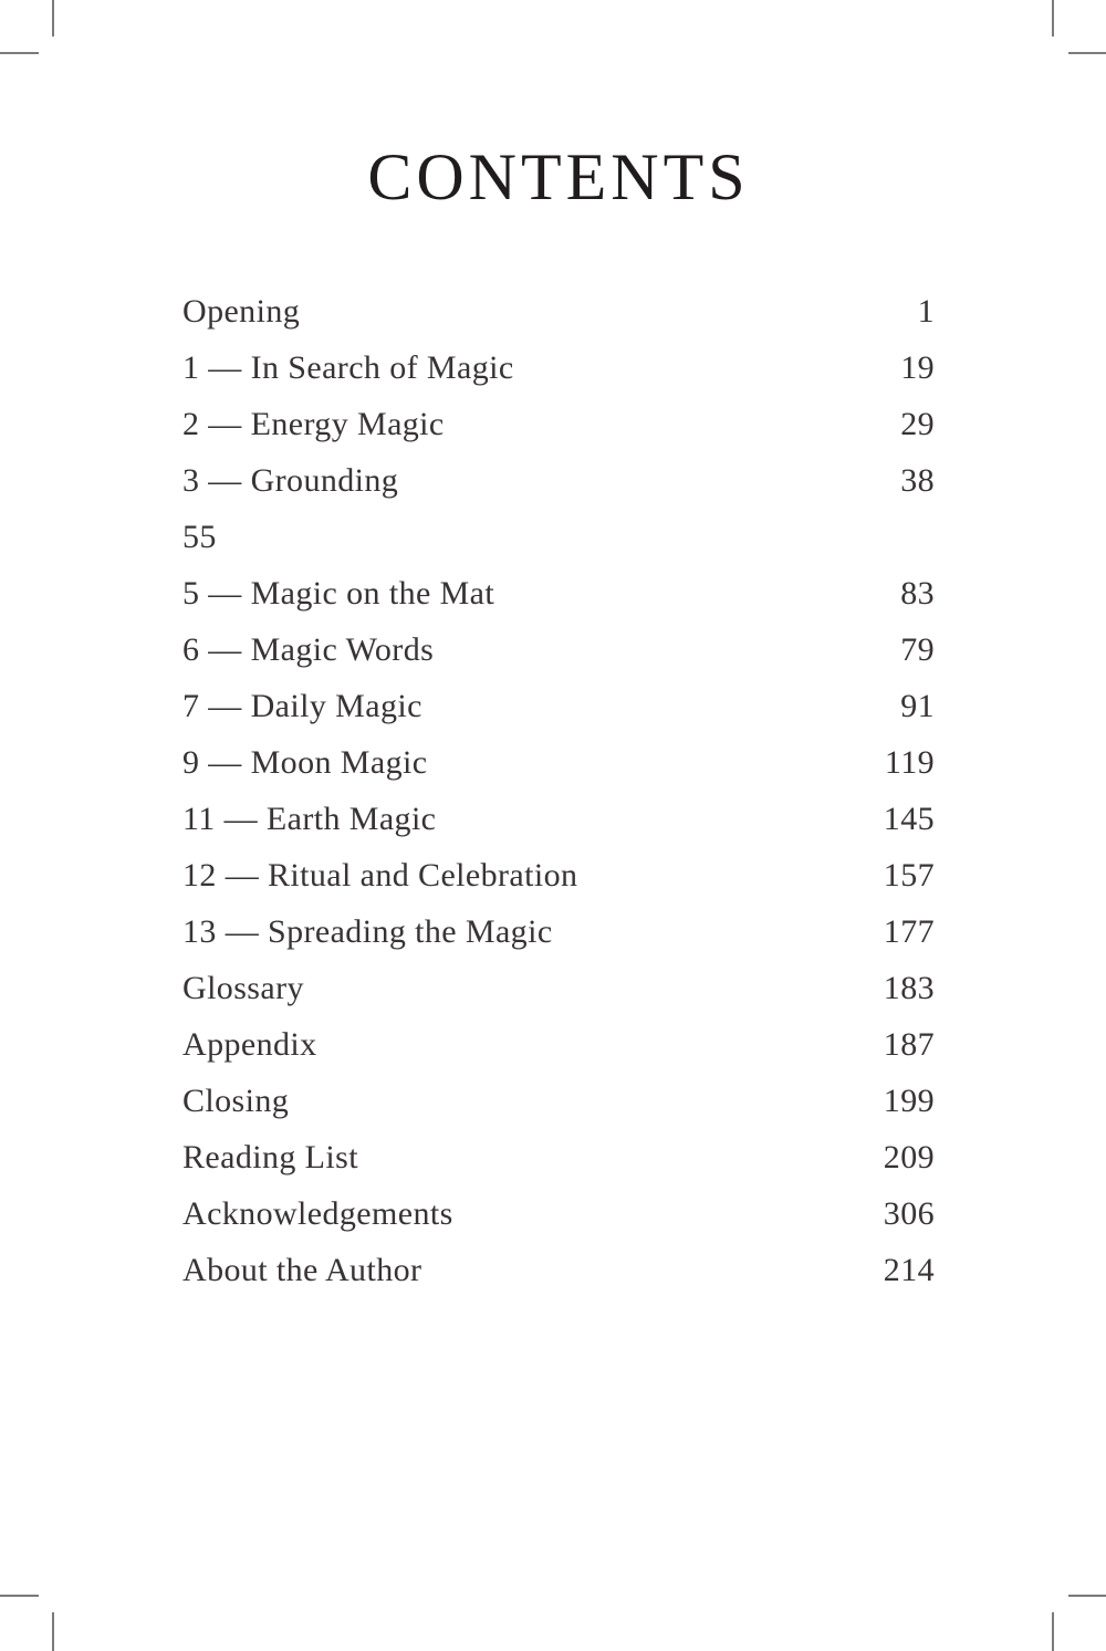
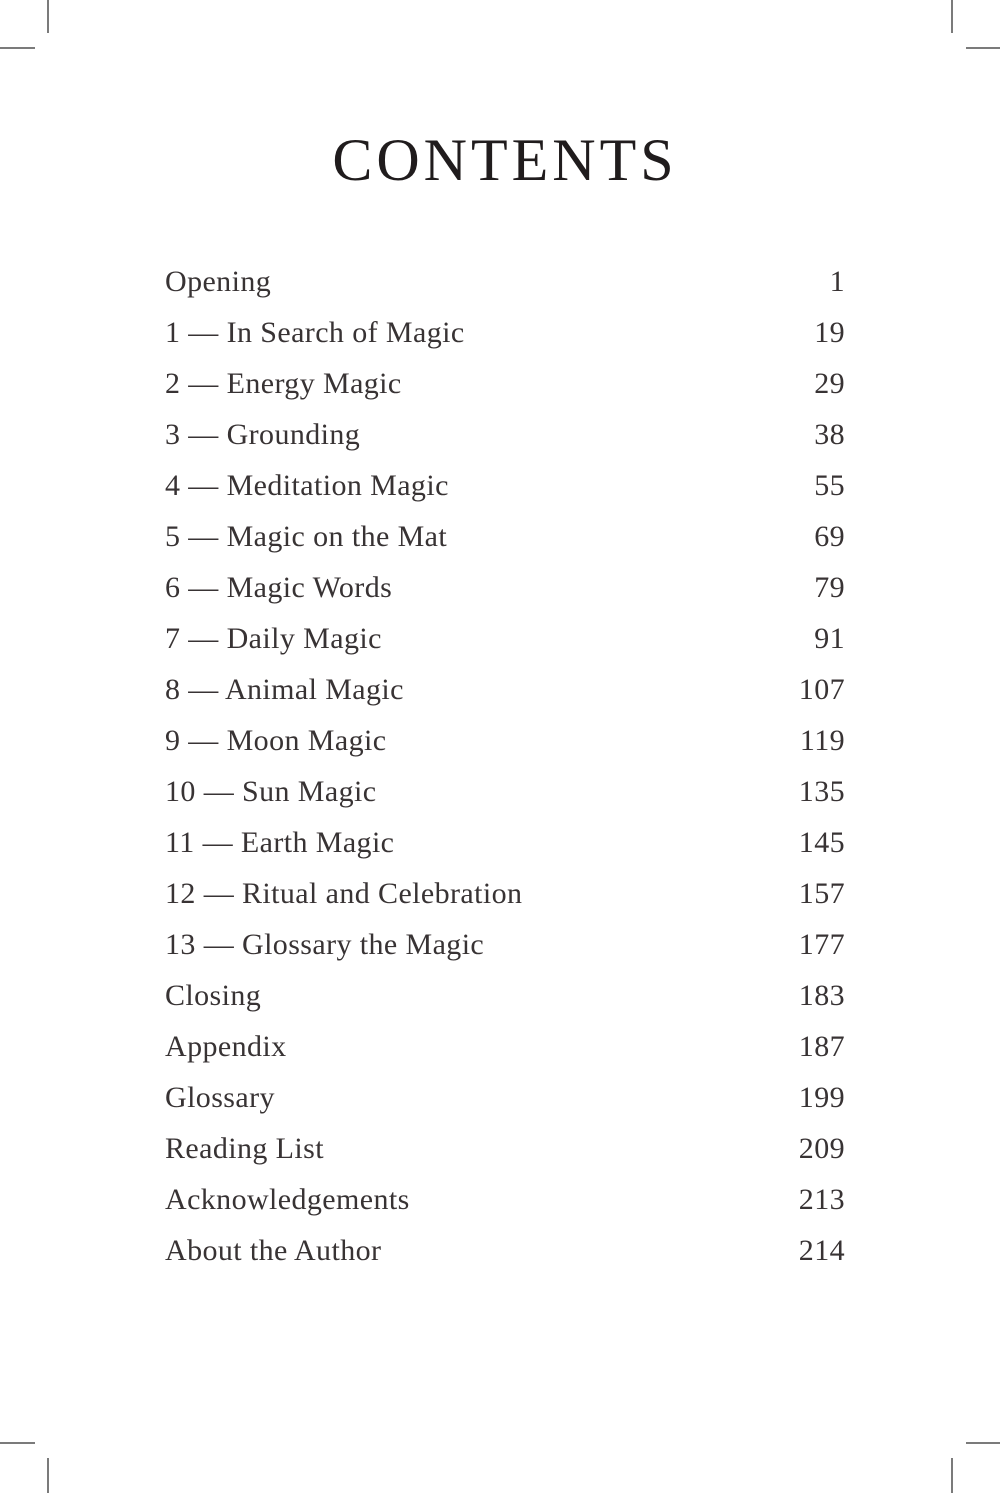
  CONTENTS
  Opening
  1
  1 — In Search of Magic
  19
  2 — Energy Magic
  29
  3 — Grounding
  38
+ 4 — Meditation Magic
  55
  5 — Magic on the Mat
- 83
+ 69
  6 — Magic Words
  79
  7 — Daily Magic
  91
+ 8 — Animal Magic
+ 107
  9 — Moon Magic
  119
+ 10 — Sun Magic
+ 135
  11 — Earth Magic
  145
  12 — Ritual and Celebration
  157
- 13 — Spreading the Magic
+ 13 — Glossary the Magic
  177
- Glossary
+ Closing
  183
  Appendix
  187
- Closing
+ Glossary
  199
  Reading List
  209
  Acknowledgements
- 306
+ 213
  About the Author
  214
